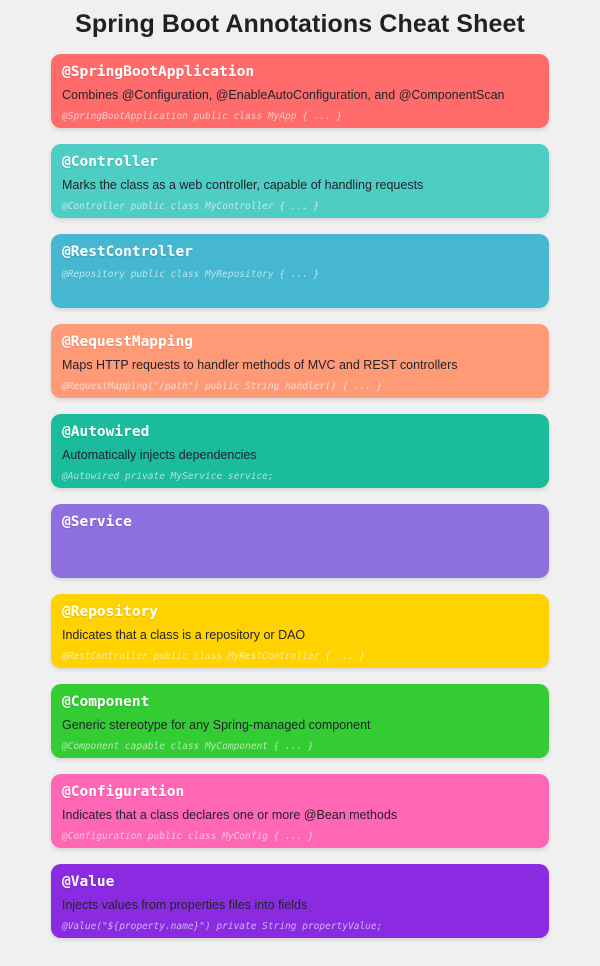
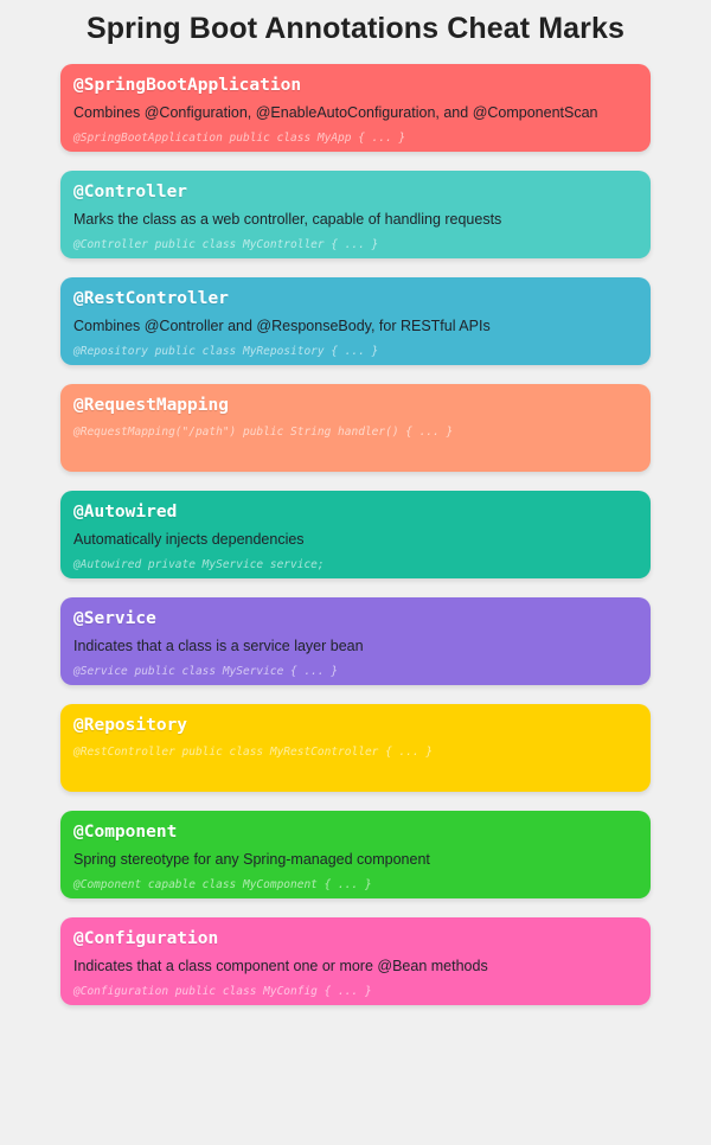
- Spring Boot Annotations Cheat Sheet
+ Spring Boot Annotations Cheat Marks
  @SpringBootApplication
  Combines @Configuration, @EnableAutoConfiguration, and @ComponentScan
  @SpringBootApplication public class MyApp { ... }
  @Controller
  Marks the class as a web controller, capable of handling requests
  @Controller public class MyController { ... }
  @RestController
+ Combines @Controller and @ResponseBody, for RESTful APIs
  @Repository public class MyRepository { ... }
  @RequestMapping
- Maps HTTP requests to handler methods of MVC and REST controllers
  @RequestMapping("/path") public String handler() { ... }
  @Autowired
  Automatically injects dependencies
  @Autowired private MyService service;
  @Service
+ Indicates that a class is a service layer bean
+ @Service public class MyService { ... }
  @Repository
- Indicates that a class is a repository or DAO
  @RestController public class MyRestController { ... }
  @Component
- Generic stereotype for any Spring-managed component
+ Spring stereotype for any Spring-managed component
  @Component capable class MyComponent { ... }
  @Configuration
- Indicates that a class declares one or more @Bean methods
+ Indicates that a class component one or more @Bean methods
  @Configuration public class MyConfig { ... }
- @Value
- Injects values from properties files into fields
- @Value("${property.name}") private String propertyValue;
